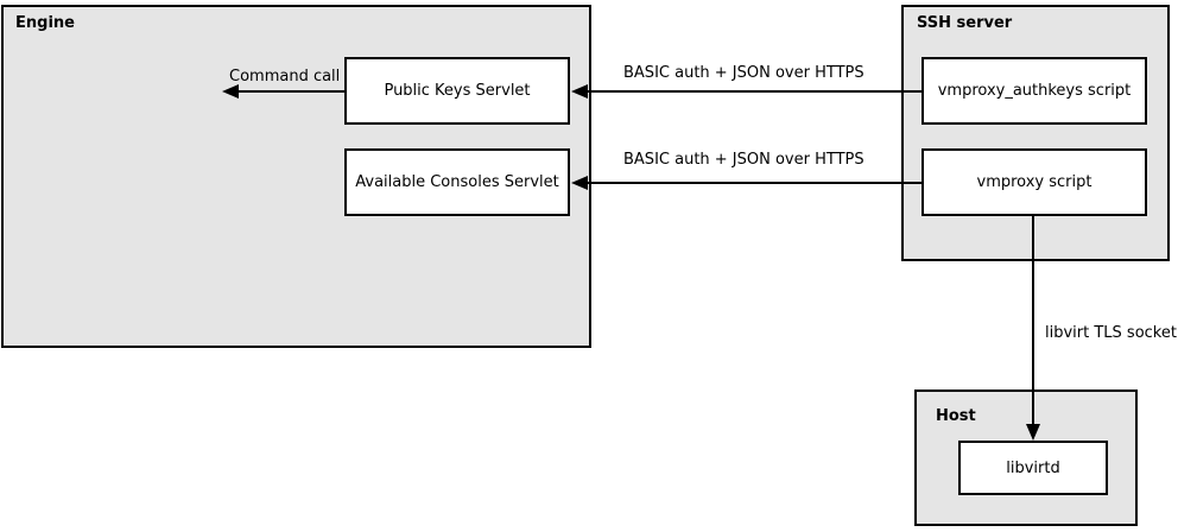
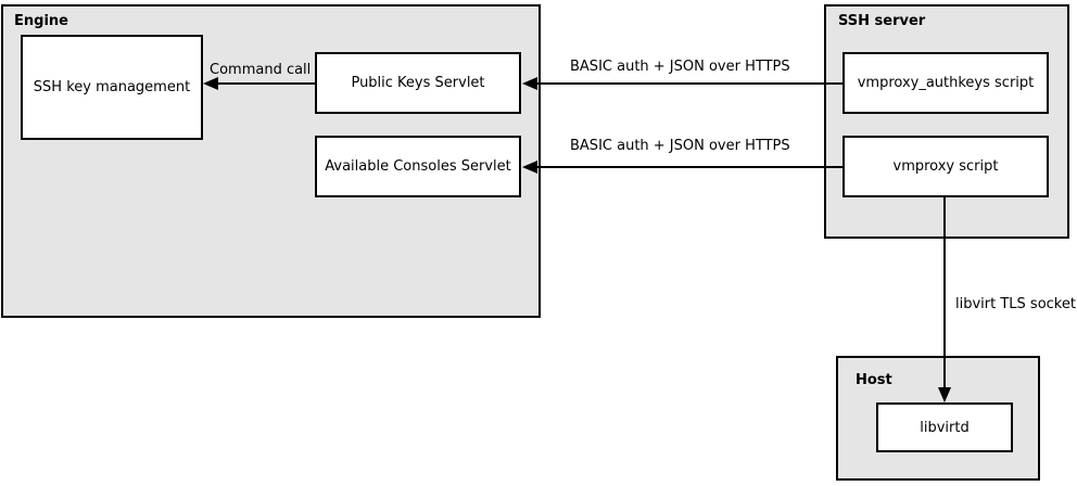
  Engine
+ SSH key management
  Public Keys Servlet
  Available Consoles Servlet
  SSH server
  vmproxy_authkeys script
  vmproxy script
  Host
  libvirtd
  Command call
  BASIC auth + JSON over HTTPS
  BASIC auth + JSON over HTTPS
  libvirt TLS socket
